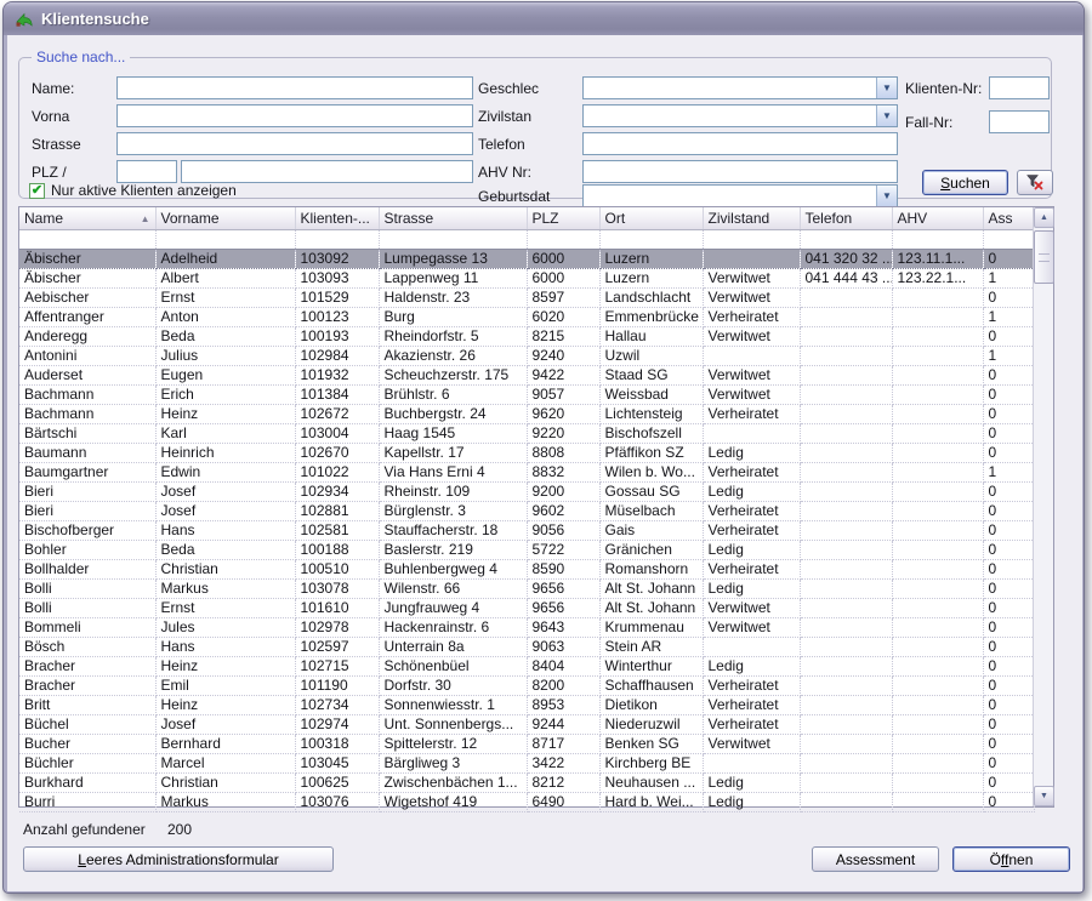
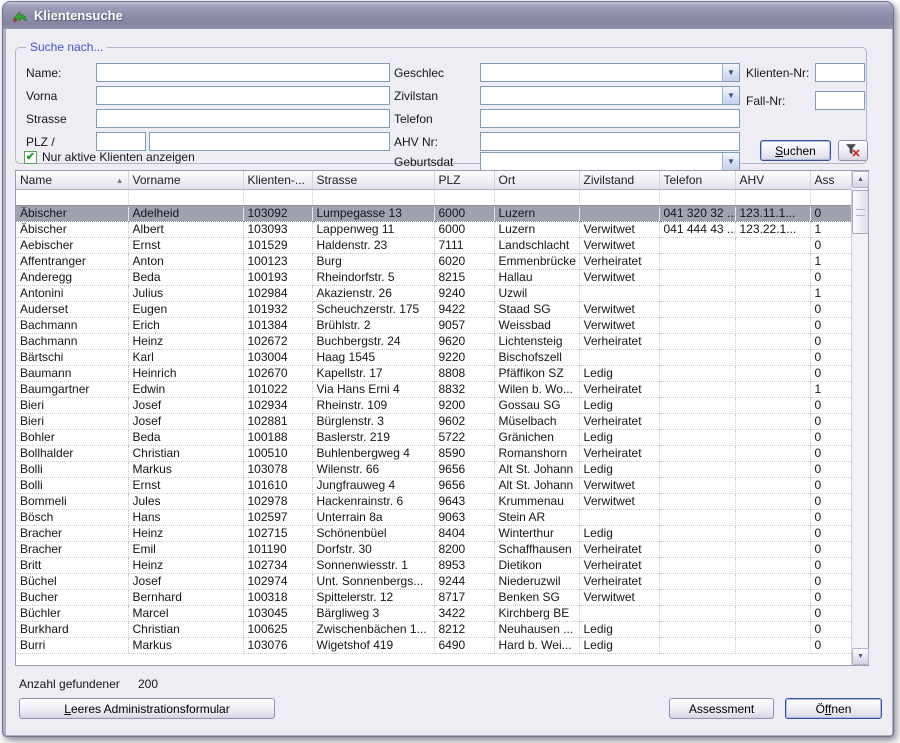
  Klientensuche
  Suche nach...
  Name:
  Vorna
  Strasse
  PLZ /
  Nur aktive Klienten anzeigen
  Geschlec
  ▼
  Zivilstan
  ▼
  Telefon
  AHV Nr:
  Geburtsdat
  ▼
  Klienten-Nr:
  Fall-Nr:
  S
  uchen
  Name ▲	Vorname	Klienten-...	Strasse	PLZ	Ort	Zivilstand	Telefon	AHV	Ass
  Äbischer	Adelheid	103092	Lumpegasse 13	6000	Luzern		041 320 32 ..	123.11.1...	0
  Äbischer	Albert	103093	Lappenweg 11	6000	Luzern	Verwitwet	041 444 43 ..	123.22.1...	1
- Aebischer	Ernst	101529	Haldenstr. 23	8597	Landschlacht	Verwitwet			0
+ Aebischer	Ernst	101529	Haldenstr. 23	7111	Landschlacht	Verwitwet			0
  Affentranger	Anton	100123	Burg	6020	Emmenbrücke	Verheiratet			1
  Anderegg	Beda	100193	Rheindorfstr. 5	8215	Hallau	Verwitwet			0
  Antonini	Julius	102984	Akazienstr. 26	9240	Uzwil				1
  Auderset	Eugen	101932	Scheuchzerstr. 175	9422	Staad SG	Verwitwet			0
- Bachmann	Erich	101384	Brühlstr. 6	9057	Weissbad	Verwitwet			0
+ Bachmann	Erich	101384	Brühlstr. 2	9057	Weissbad	Verwitwet			0
  Bachmann	Heinz	102672	Buchbergstr. 24	9620	Lichtensteig	Verheiratet			0
  Bärtschi	Karl	103004	Haag 1545	9220	Bischofszell				0
  Baumann	Heinrich	102670	Kapellstr. 17	8808	Pfäffikon SZ	Ledig			0
  Baumgartner	Edwin	101022	Via Hans Erni 4	8832	Wilen b. Wo...	Verheiratet			1
  Bieri	Josef	102934	Rheinstr. 109	9200	Gossau SG	Ledig			0
  Bieri	Josef	102881	Bürglenstr. 3	9602	Müselbach	Verheiratet			0
- Bischofberger	Hans	102581	Stauffacherstr. 18	9056	Gais	Verheiratet			0
  Bohler	Beda	100188	Baslerstr. 219	5722	Gränichen	Ledig			0
  Bollhalder	Christian	100510	Buhlenbergweg 4	8590	Romanshorn	Verheiratet			0
  Bolli	Markus	103078	Wilenstr. 66	9656	Alt St. Johann	Ledig			0
  Bolli	Ernst	101610	Jungfrauweg 4	9656	Alt St. Johann	Verwitwet			0
  Bommeli	Jules	102978	Hackenrainstr. 6	9643	Krummenau	Verwitwet			0
  Bösch	Hans	102597	Unterrain 8a	9063	Stein AR				0
  Bracher	Heinz	102715	Schönenbüel	8404	Winterthur	Ledig			0
  Bracher	Emil	101190	Dorfstr. 30	8200	Schaffhausen	Verheiratet			0
  Britt	Heinz	102734	Sonnenwiesstr. 1	8953	Dietikon	Verheiratet			0
  Büchel	Josef	102974	Unt. Sonnenbergs...	9244	Niederuzwil	Verheiratet			0
  Bucher	Bernhard	100318	Spittelerstr. 12	8717	Benken SG	Verwitwet			0
  Büchler	Marcel	103045	Bärgliweg 3	3422	Kirchberg BE				0
  Burkhard	Christian	100625	Zwischenbächen 1...	8212	Neuhausen ...	Ledig			0
  Burri	Markus	103076	Wigetshof 419	6490	Hard b. Wei...	Ledig			0
  Anzahl gefundener
  200
  L
  eeres Administrationsformular
  Assessment
  Ö
  ff
  nen
